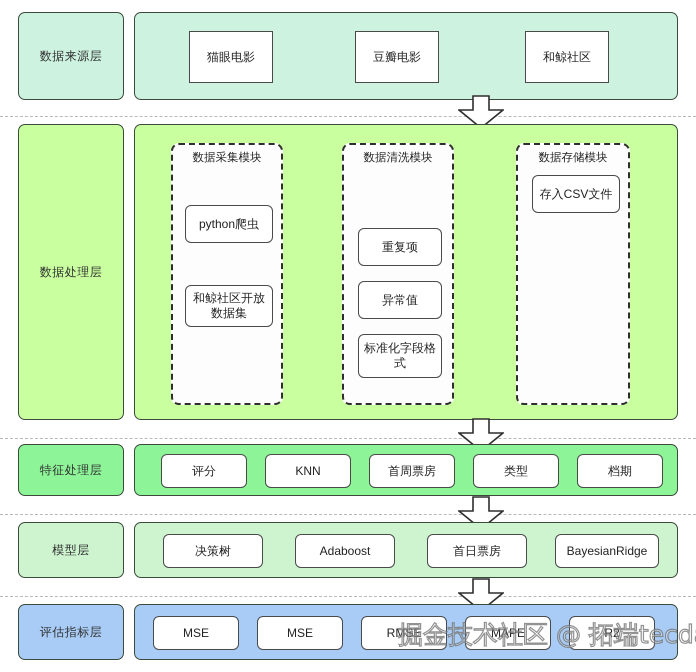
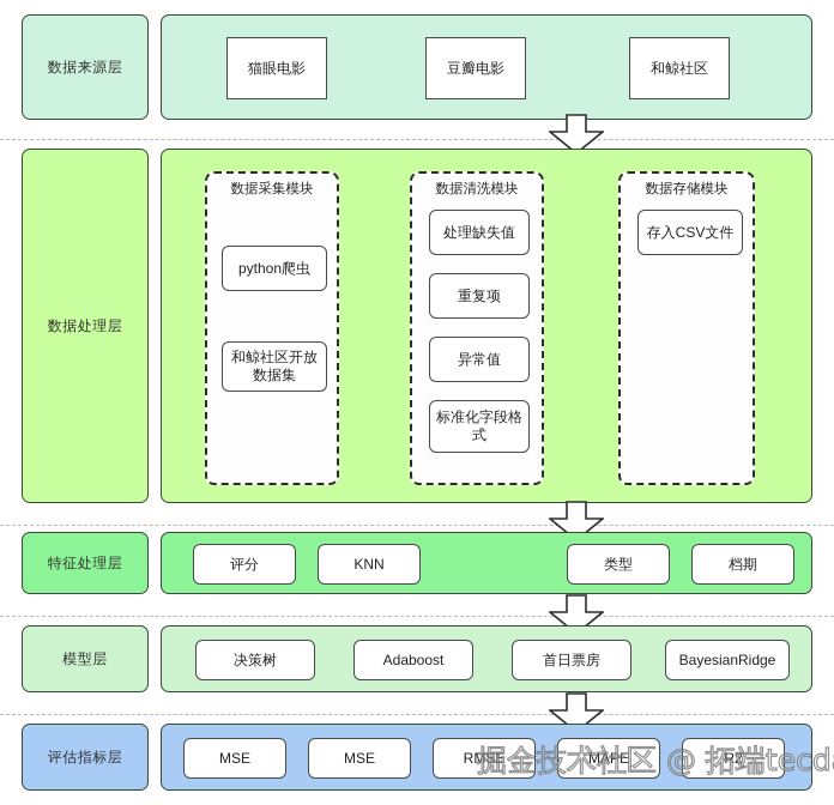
  数据来源层
  猫眼电影
  豆瓣电影
  和鲸社区
  数据处理层
  数据采集模块
  python爬虫
  和鲸社区开放
  数据集
  数据清洗模块
+ 处理缺失值
  重复项
  异常值
  标准化字段格
  式
  数据存储模块
  存入CSV文件
  特征处理层
  评分
  KNN
- 首周票房
  类型
  档期
  模型层
  决策树
  Adaboost
  首日票房
  BayesianRidge
  评估指标层
  MSE
  MSE
  RMSE
  MAPE
  R2
  掘金技术社区 @ 拓端tecd
